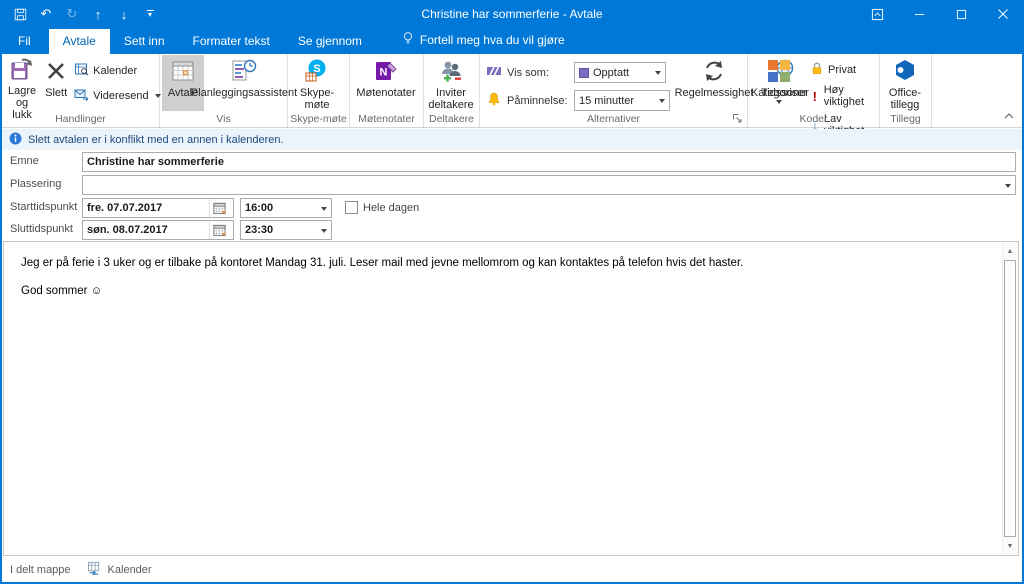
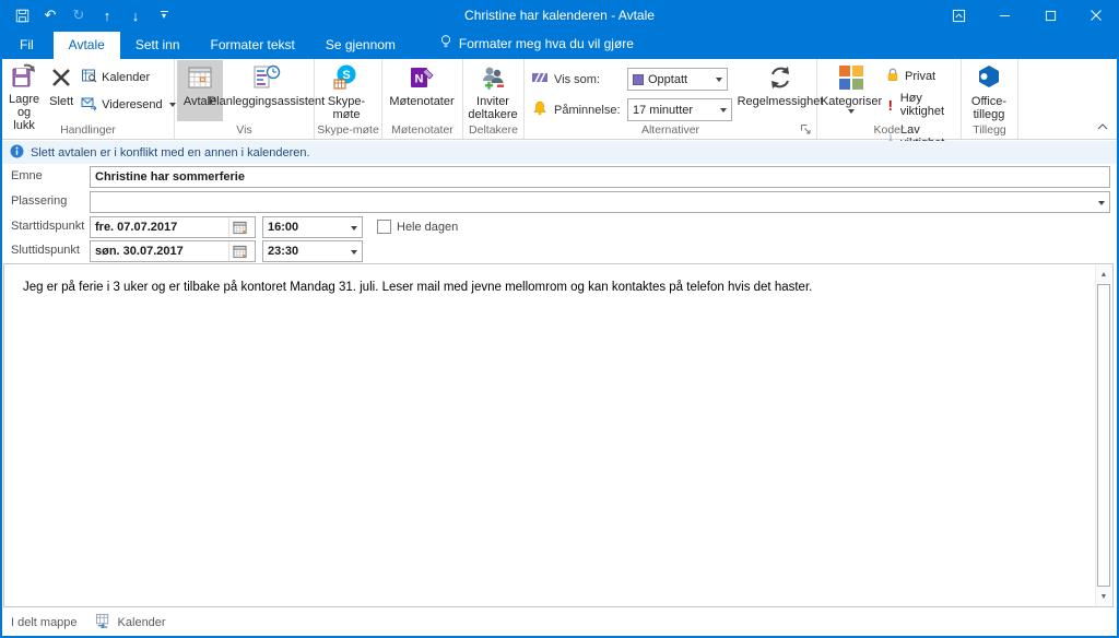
  ↶
  ↻
  ↑
  ↓
  ▾
- Christine har sommerferie - Avtale
+ Christine har kalenderen - Avtale
  Fil
  Avtale
  Sett inn
  Formater tekst
  Se gjennom
- Fortell meg hva du vil gjøre
+ Formater meg hva du vil gjøre
  Lagre og lukk
  Slett
  Kalender
  Videresend
  Handlinger
  Avtale
  Planleggingsassistent
  Vis
  S
  Skype-møte
  Skype-møte
  N
  Møtenotater
  Møtenotater
  Inviter deltakere
  Deltakere
  Vis som:
  Opptatt
  Påminnelse:
- 15 minutter
+ 17 minutter
  Regelmessighet
- Tidssoner
  Alternativer
  Kategoriser
  Privat
  !
  Høy viktighet
  ↓
  Koder
  Office-tillegg
  Tillegg
  Slett avtalen er i konflikt med en annen i kalenderen.
  Emne
  Christine har sommerferie
  Plassering
  Starttidspunkt
  fre. 07.07.2017
  16:00
  Hele dagen
  Sluttidspunkt
- søn. 08.07.2017
+ søn. 30.07.2017
  23:30
  Jeg er på ferie i 3 uker og er tilbake på kontoret Mandag 31. juli. Leser mail med jevne mellomrom og kan kontaktes på telefon hvis det haster.
- God sommer ☺
  I delt mappe
  Kalender
